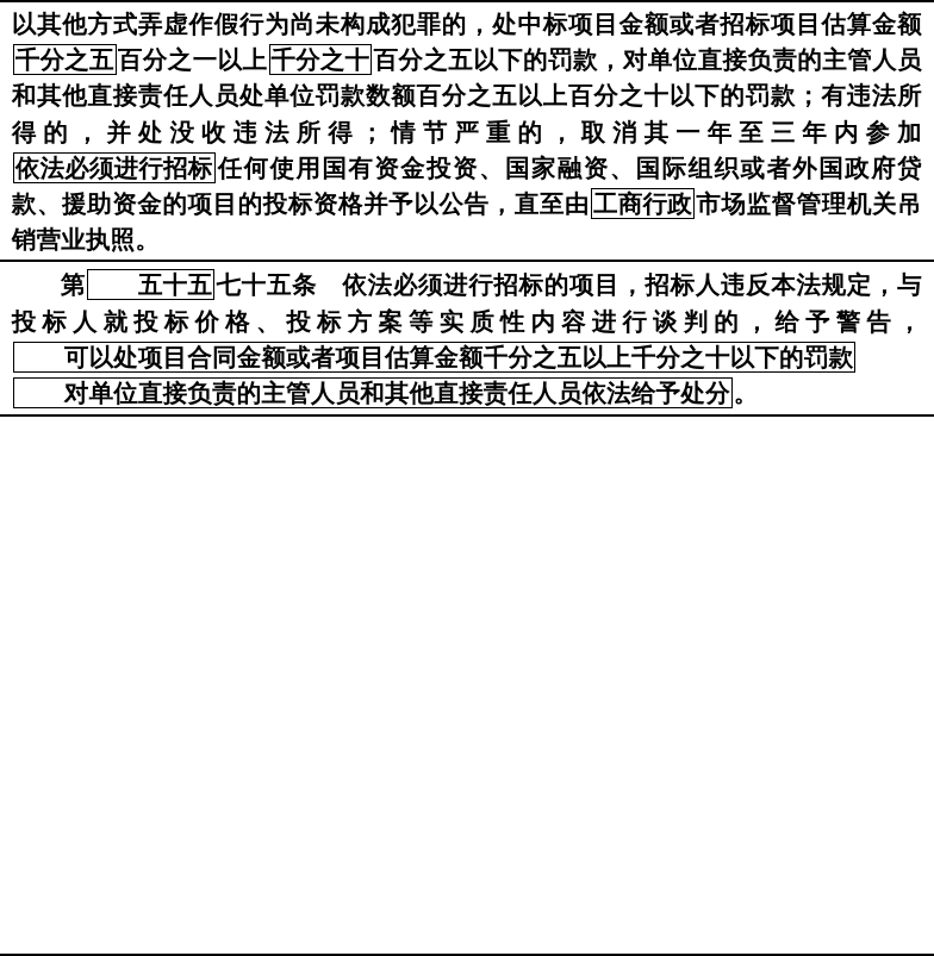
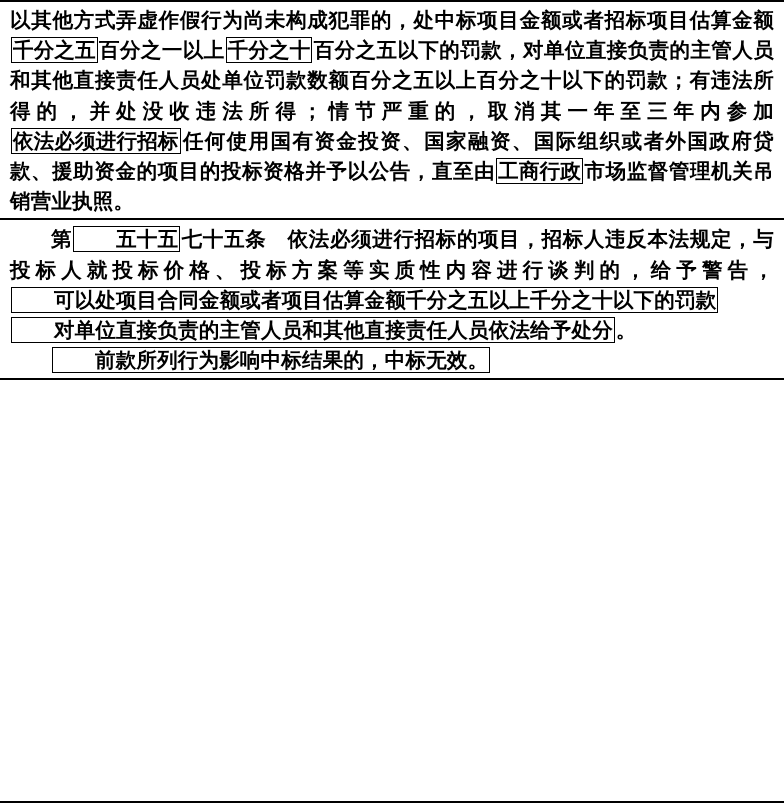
  以其他方式弄虚作假行为尚未构成犯罪的，处中标项目金额或者招标项目估算金额千分之五 百分之一以上 千分之十 百分之五以下的罚款，对单位直接负责的主管人员和其他直接责任人员处单位罚款数额百分之五以上百分之十以下的罚款；有违法所得的，并处没收违法所得；情节严重的，取消其一年至三年内参加依法必须进行招标 任何使用国有资金投资、国家融资、国际组织或者外国政府贷款、援助资金的项目的投标资格并予以公告，直至由 工商行政 市场监督管理机关吊销营业执照。
  第 五十五 七十五条 依法必须进行招标的项目，招标人违反本法规定，与投标人就投标价格、投标方案等实质性内容进行谈判的，给予警告，可以处项目合同金额或者项目估算金额千分之五以上千分之十以下的罚款对单位直接负责的主管人员和其他直接责任人员依法给予处分 。
+ 前款所列行为影响中标结果的，中标无效。
